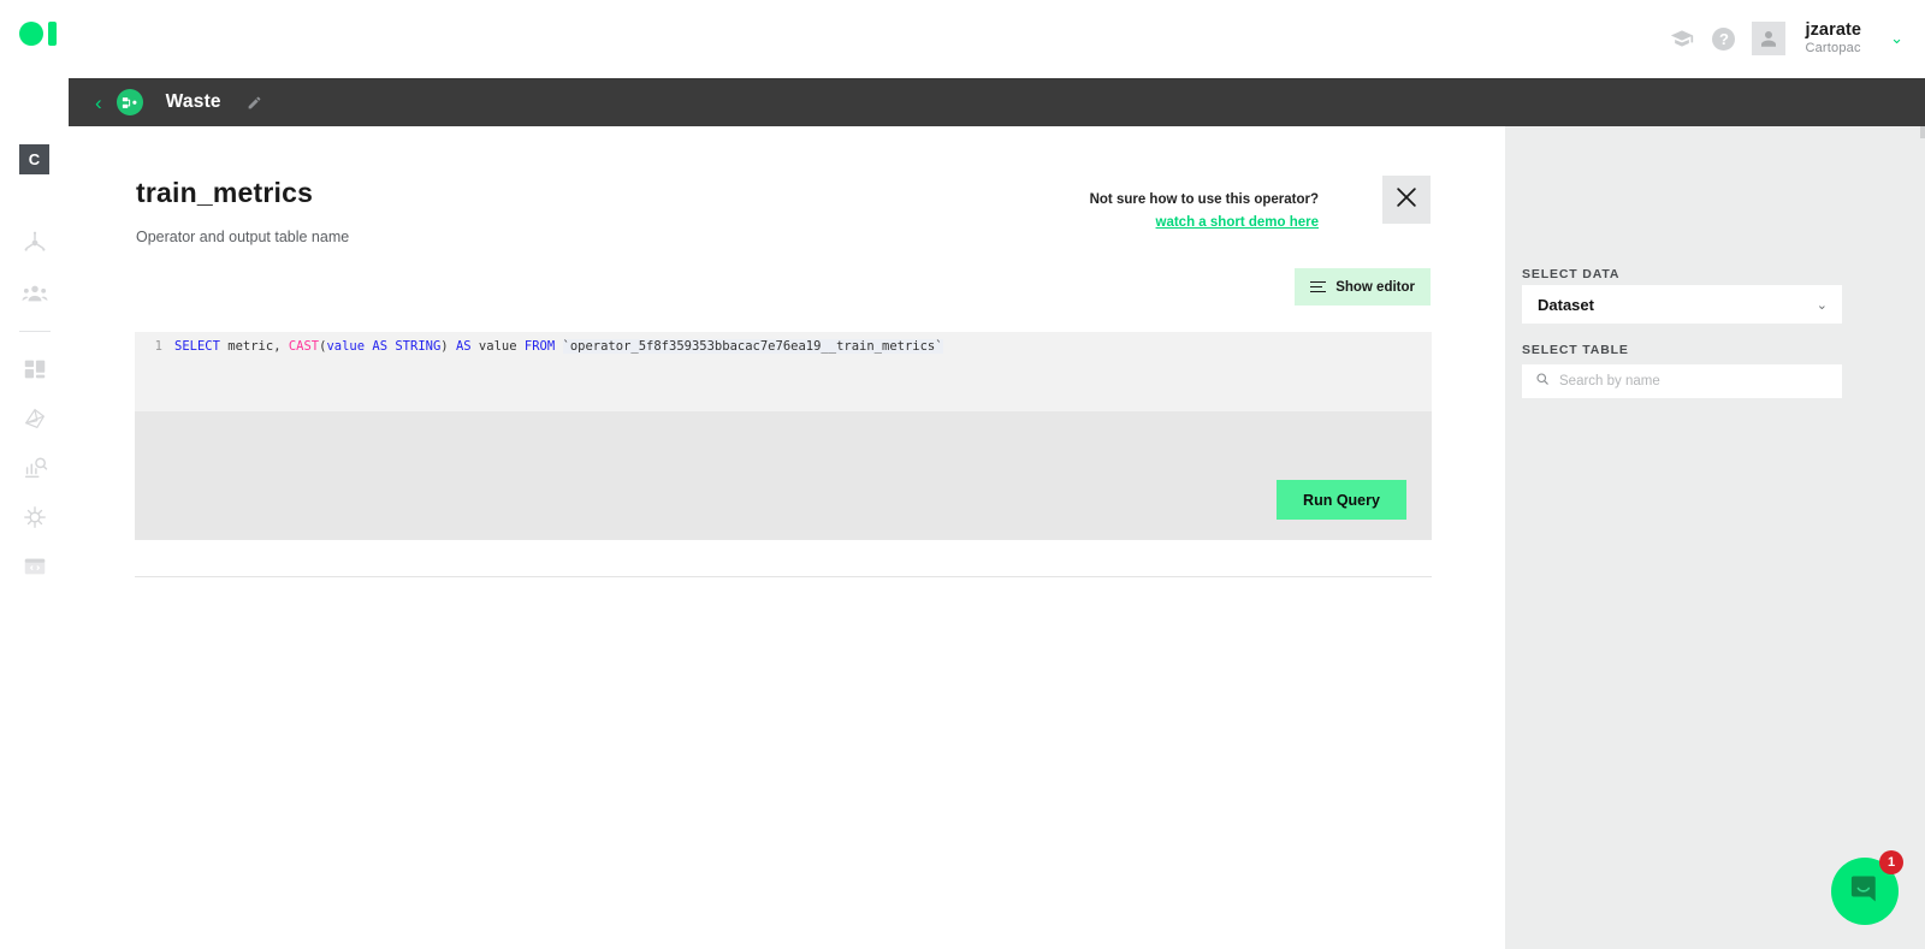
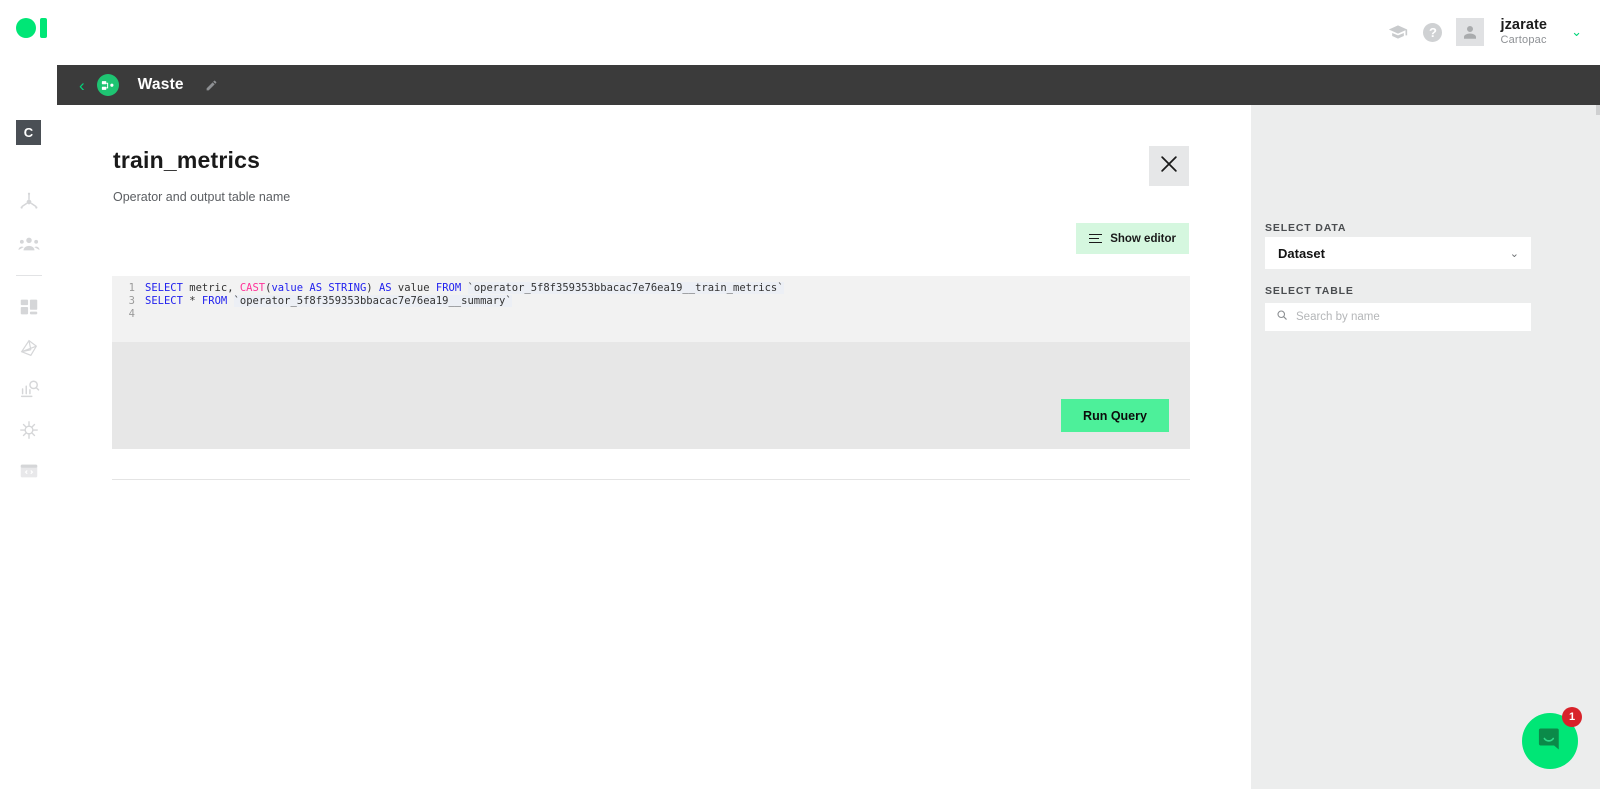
  ?
  jzarate
  Cartopac
  ⌄
  ‹
  Waste
  C
  train_metrics
  Operator and output table name
- Not sure how to use this operator?
- watch a short demo here
  Show editor
  1
  SELECT metric, CAST(value AS STRING) AS value FROM `operator_5f8f359353bbacac7e76ea19__train_metrics`
+ 3
+ SELECT * FROM `operator_5f8f359353bbacac7e76ea19__summary`
+ 4
  Run Query
  SELECT DATA
  Dataset
  ⌄
  SELECT TABLE
  Search by name
  1
